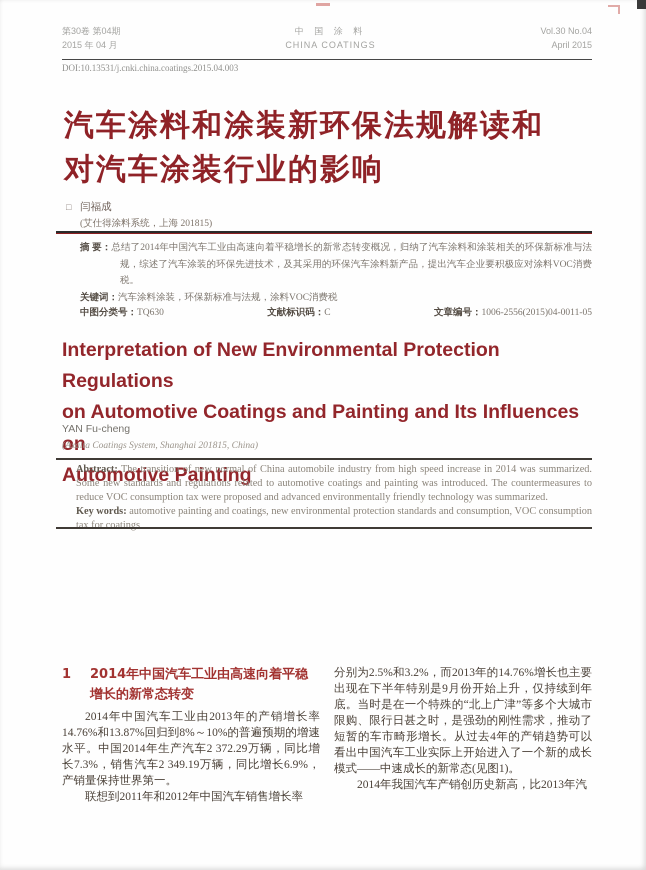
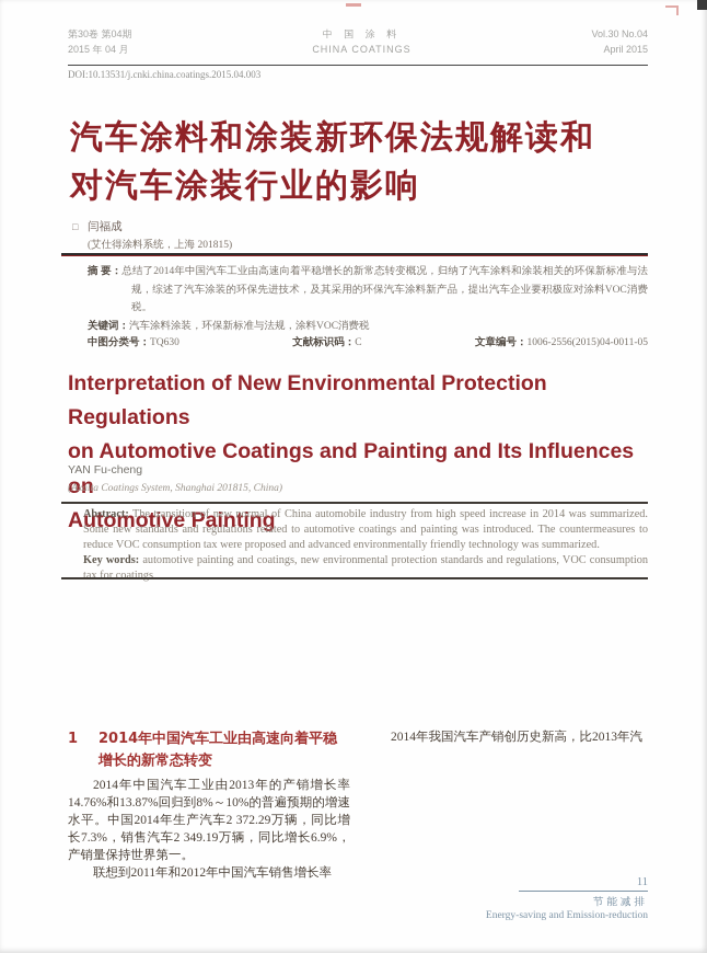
  第30卷 第04期
  2015 年 04 月
  中 国 涂 料
  CHINA COATINGS
  Vol.30 No.04
  April 2015
  DOI:10.13531/j.cnki.china.coatings.2015.04.003
  汽车涂料和涂装新环保法规解读和
  对汽车涂装行业的影响
  □ 闫福成
  (艾仕得涂料系统，上海 201815)
  摘 要：总结了2014年中国汽车工业由高速向着平稳增长的新常态转变概况，归纳了汽车涂料和涂装相关的环保新标准与法规，综述了汽车涂装的环保先进技术，及其采用的环保汽车涂料新产品，提出汽车企业要积极应对涂料VOC消费税。
  关键词：汽车涂料涂装，环保新标准与法规，涂料VOC消费税
  中图分类号：TQ630
  文献标识码：C
  文章编号：1006-2556(2015)04-0011-05
  Interpretation of New Environmental Protection Regulations
  on Automotive Coatings and Painting and Its Influences on
  Automotive Painting
  YAN Fu-cheng
  (Axalta Coatings System, Shanghai 201815, China)
  Abstract: The transition of new normal of China automobile industry from high speed increase in 2014 was summarized. Some new standards and regulations related to automotive coatings and painting was introduced. The countermeasures to reduce VOC consumption tax were proposed and advanced environmentally friendly technology was summarized.
- Key words: automotive painting and coatings, new environmental protection standards and consumption, VOC consumption tax for coatings
+ Key words: automotive painting and coatings, new environmental protection standards and regulations, VOC consumption tax for coatings
  1
  2014年中国汽车工业由高速向着平稳增长的新常态转变
  2014年中国汽车工业由2013年的产销增长率14.76%和13.87%回归到8%～10%的普遍预期的增速水平。中国2014年生产汽车2 372.29万辆，同比增长7.3%，销售汽车2 349.19万辆，同比增长6.9%，产销量保持世界第一。
  联想到2011年和2012年中国汽车销售增长率
- 分别为2.5%和3.2%，而2013年的14.76%增长也主要出现在下半年特别是9月份开始上升，仅持续到年底。当时是在一个特殊的“北上广津”等多个大城市限购、限行日甚之时，是强劲的刚性需求，推动了短暂的车市畸形增长。从过去4年的产销趋势可以看出中国汽车工业实际上开始进入了一个新的成长模式——中速成长的新常态(见图1)。
  2014年我国汽车产销创历史新高，比2013年汽
+ 11
+ 节能减排
+ Energy-saving and Emission-reduction
